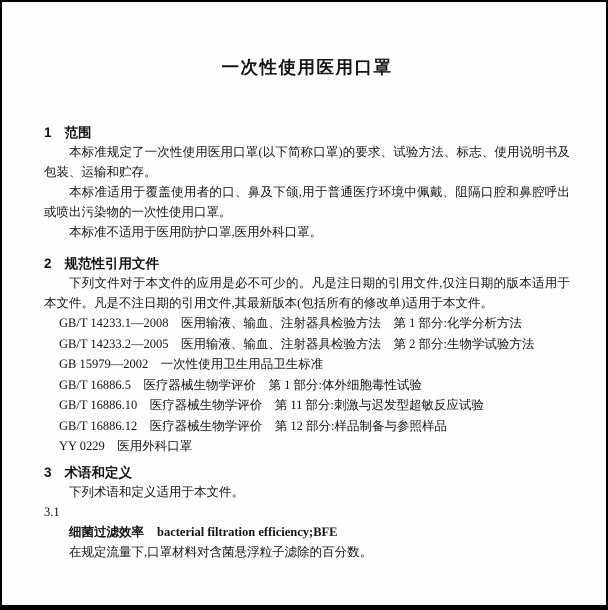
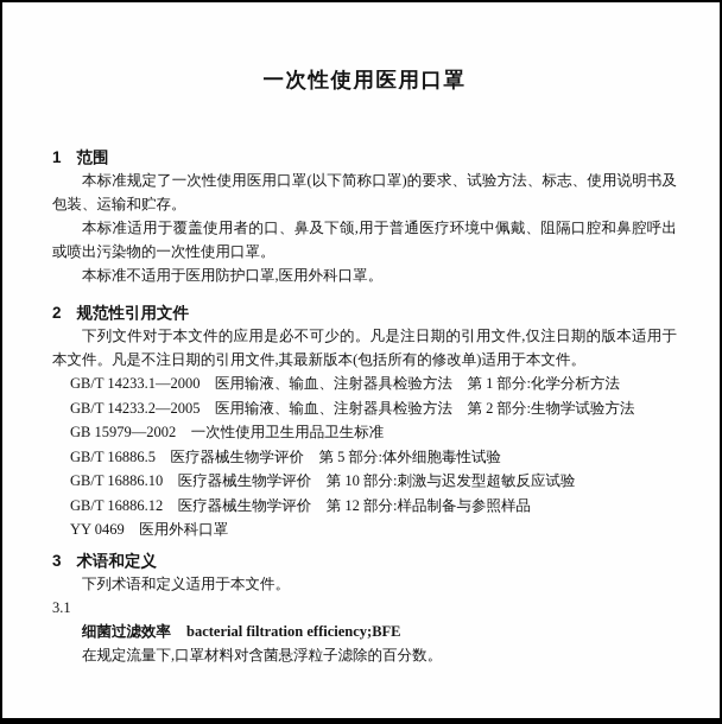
  一次性使用医用口罩
  1 范围
  本标准规定了一次性使用医用口罩(以下简称口罩)的要求、试验方法、标志、使用说明书及包装、运输和贮存。
  本标准适用于覆盖使用者的口、鼻及下颌,用于普通医疗环境中佩戴、阻隔口腔和鼻腔呼出或喷出污染物的一次性使用口罩。
  本标准不适用于医用防护口罩,医用外科口罩。
  2 规范性引用文件
  下列文件对于本文件的应用是必不可少的。凡是注日期的引用文件,仅注日期的版本适用于本文件。凡是不注日期的引用文件,其最新版本(包括所有的修改单)适用于本文件。
- GB/T 14233.1—2008 医用输液、输血、注射器具检验方法 第 1 部分:化学分析方法
+ GB/T 14233.1—2000 医用输液、输血、注射器具检验方法 第 1 部分:化学分析方法
  GB/T 14233.2—2005 医用输液、输血、注射器具检验方法 第 2 部分:生物学试验方法
  GB 15979—2002 一次性使用卫生用品卫生标准
- GB/T 16886.5 医疗器械生物学评价 第 1 部分:体外细胞毒性试验
+ GB/T 16886.5 医疗器械生物学评价 第 5 部分:体外细胞毒性试验
- GB/T 16886.10 医疗器械生物学评价 第 11 部分:刺激与迟发型超敏反应试验
+ GB/T 16886.10 医疗器械生物学评价 第 10 部分:刺激与迟发型超敏反应试验
  GB/T 16886.12 医疗器械生物学评价 第 12 部分:样品制备与参照样品
- YY 0229 医用外科口罩
+ YY 0469 医用外科口罩
  3 术语和定义
  下列术语和定义适用于本文件。
  3.1
  细菌过滤效率 bacterial filtration efficiency;BFE
  在规定流量下,口罩材料对含菌悬浮粒子滤除的百分数。
